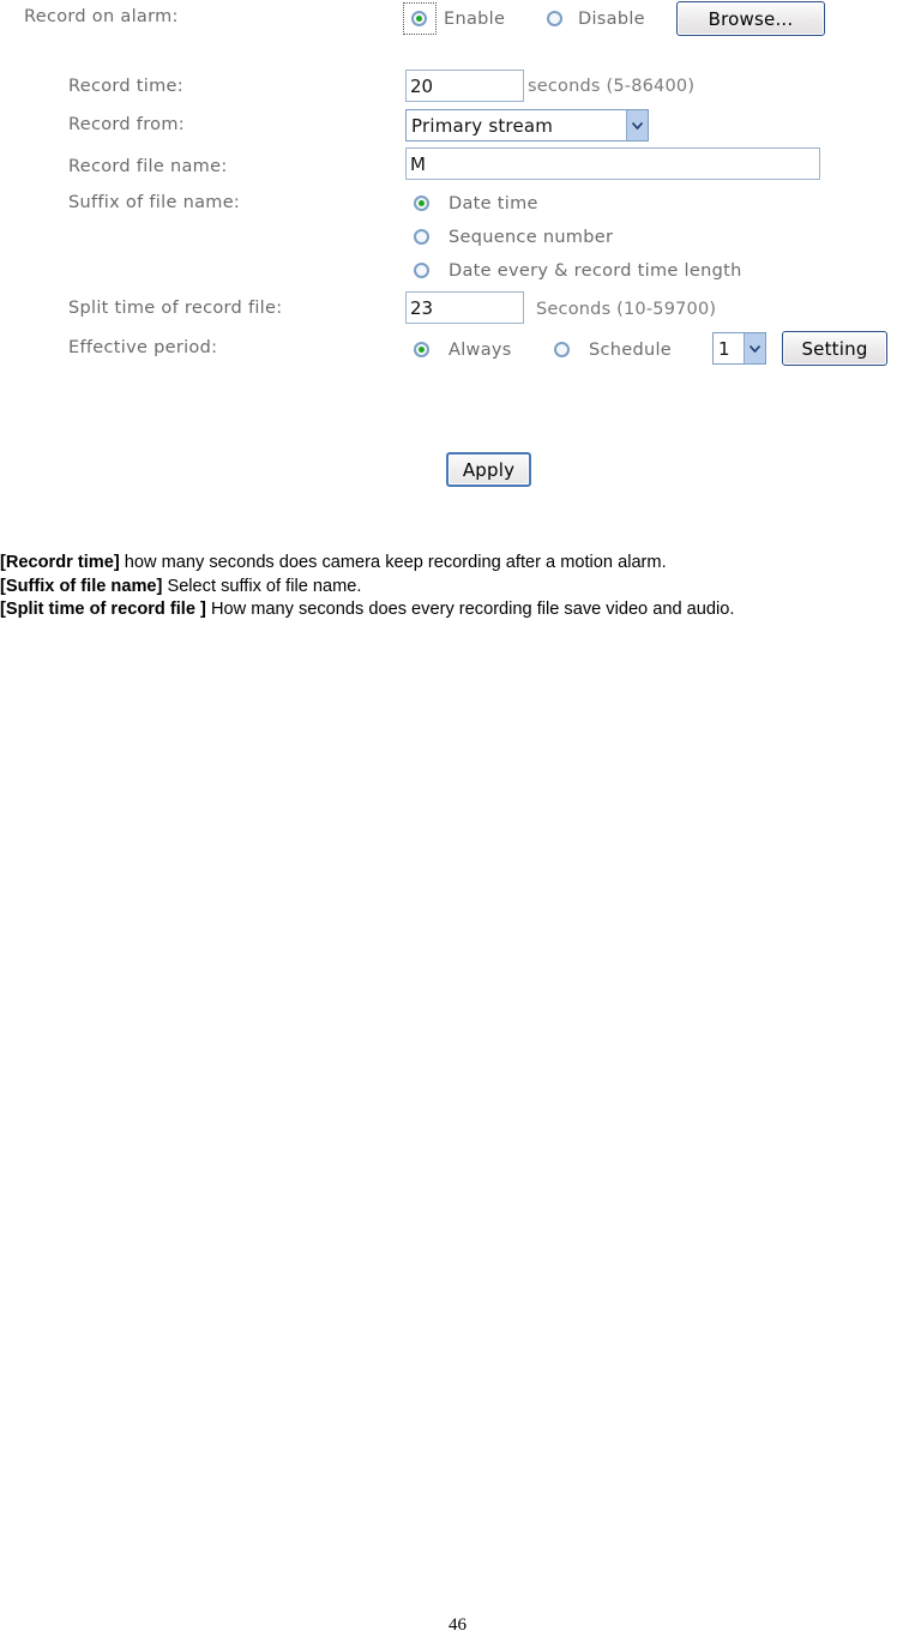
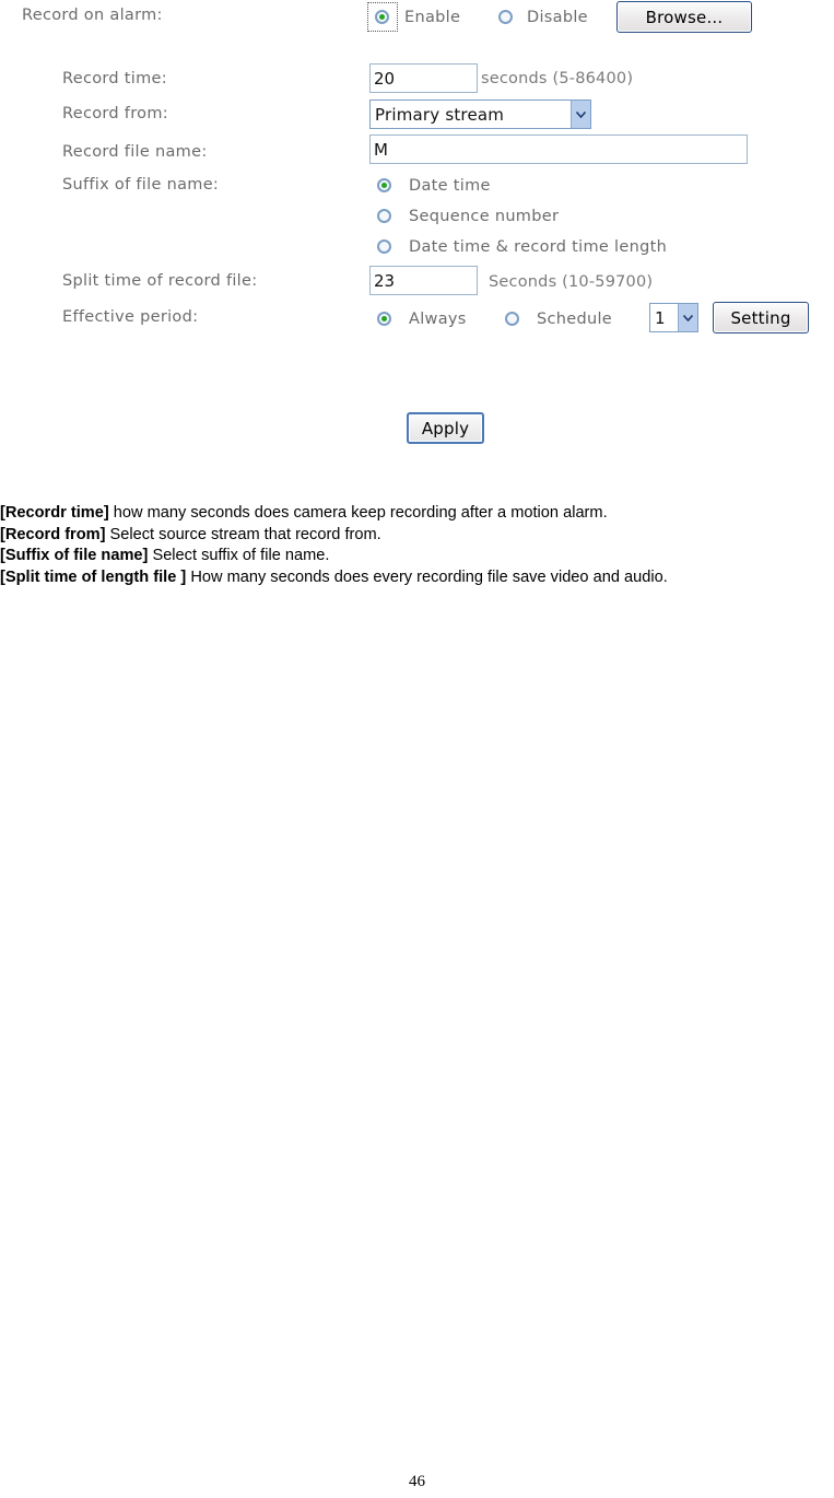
  Record on alarm:
  Enable
  Disable
  Browse...
  Record time:
  20
  seconds (5-86400)
  Record from:
  Primary stream
  Record file name:
  M
  Suffix of file name:
  Date time
  Sequence number
- Date every & record time length
+ Date time & record time length
  Split time of record file:
  23
  Seconds (10-59700)
  Effective period:
  Always
  Schedule
  1
  Setting
  Apply
  [Recordr time] how many seconds does camera keep recording after a motion alarm.
+ [Record from] Select source stream that record from.
  [Suffix of file name] Select suffix of file name.
- [Split time of record file ] How many seconds does every recording file save video and audio.
+ [Split time of length file ] How many seconds does every recording file save video and audio.
  46
